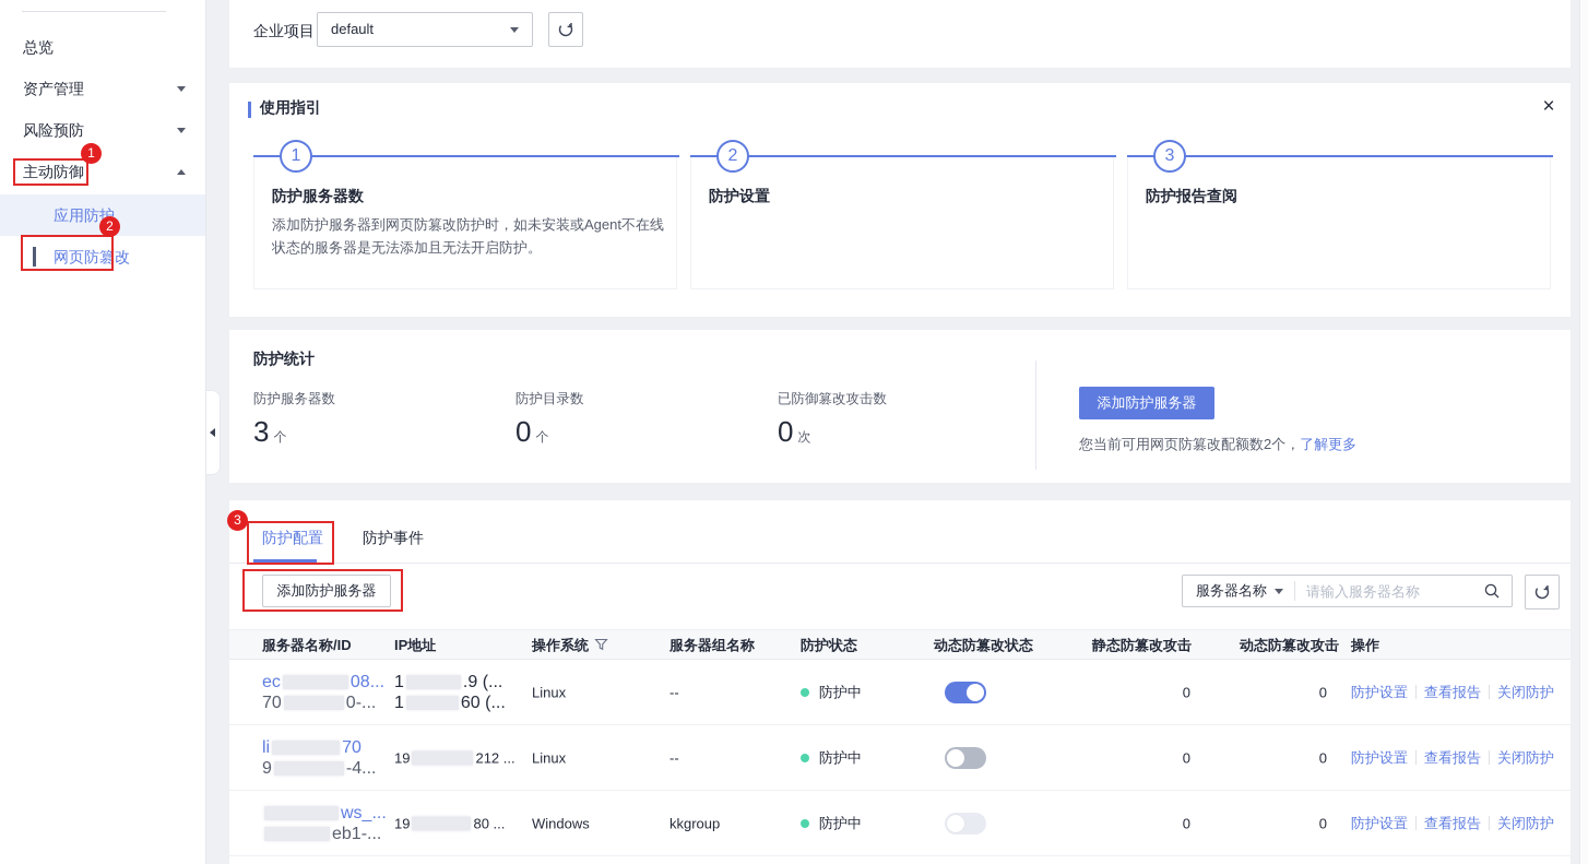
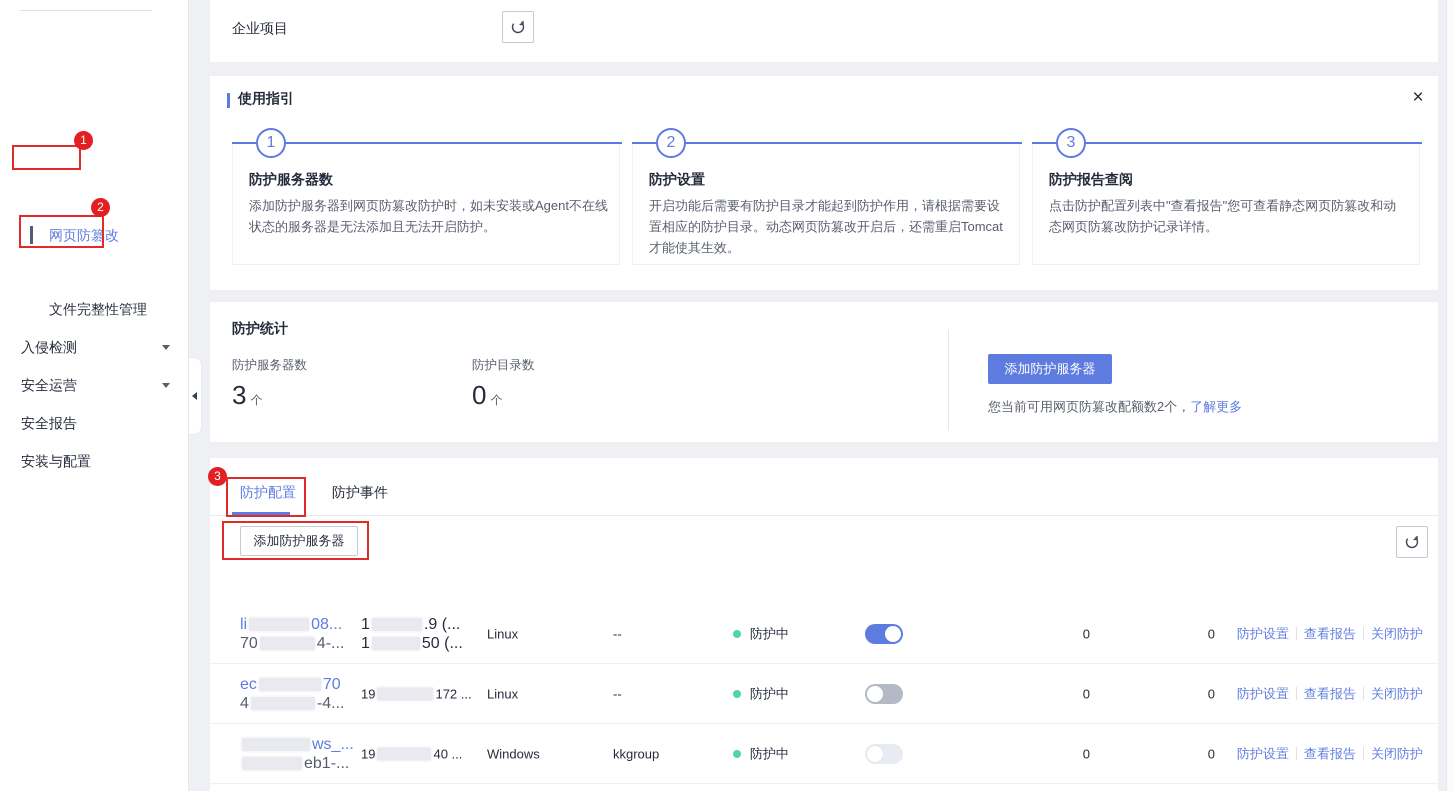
- 总览
- 资产管理
- 风险预防
- 主动防御
- 应用防护
  网页防篡改
+ 文件完整性管理
+ 入侵检测
+ 安全运营
+ 安全报告
+ 安装与配置
  企业项目
- default
  使用指引
  ×
  1
  防护服务器数
  添加防护服务器到网页防篡改防护时，如未安装或Agent不在线状态的服务器是无法添加且无法开启防护。
  2
  防护设置
+ 开启功能后需要有防护目录才能起到防护作用，请根据需要设置相应的防护目录。动态网页防篡改开启后，还需重启Tomcat才能使其生效。
  3
  防护报告查阅
+ 点击防护配置列表中"查看报告"您可查看静态网页防篡改和动态网页防篡改防护记录详情。
  防护统计
  防护服务器数
  3 个
  防护目录数
  0 个
- 已防御篡改攻击数
- 0 次
  添加防护服务器
  您当前可用网页防篡改配额数2个，了解更多
  防护配置
  防护事件
  添加防护服务器
- 服务器名称
- 请输入服务器名称
- 服务器名称/ID
- IP地址
- 操作系统
- 服务器组名称
- 防护状态
- 动态防篡改状态
- 静态防篡改攻击
- 动态防篡改攻击
- 操作
- ec 08...
+ li 08...
- 70 0-...
+ 70 4-...
  1 .9 (...
- 1 60 (...
+ 1 50 (...
  Linux
  --
  防护中
  0
  0
  防护设置
  查看报告
  关闭防护
- li 70
+ ec 70
- 9 -4...
+ 4 -4...
- 19 212 ...
+ 19 172 ...
  Linux
  --
  防护中
  0
  0
  防护设置
  查看报告
  关闭防护
  ws_...
  eb1-...
- 19 80 ...
+ 19 40 ...
  Windows
  kkgroup
  防护中
  0
  0
  防护设置
  查看报告
  关闭防护
  1
  2
  3
